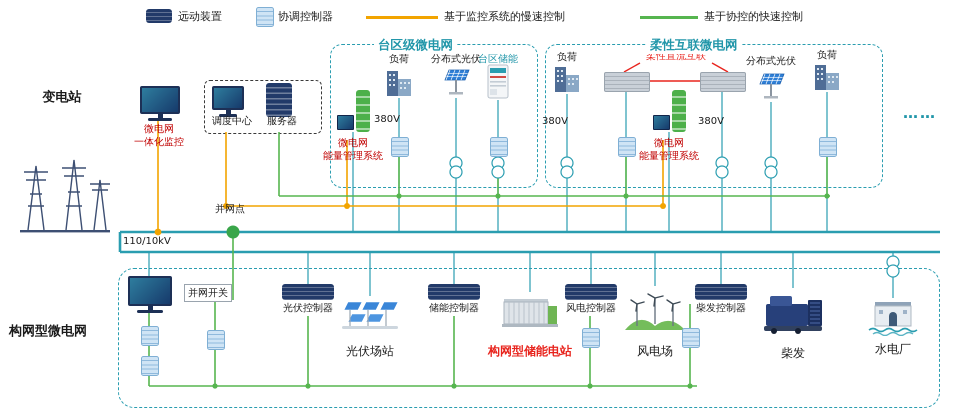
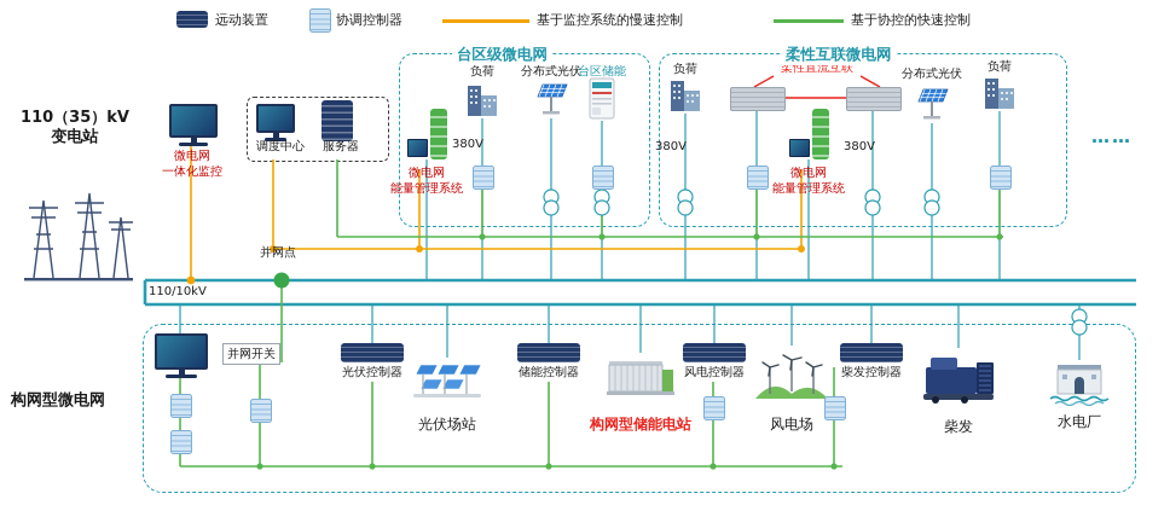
  远动装置
  协调控制器
  基于监控系统的慢速控制
  基于协控的快速控制
+ 110（35）kV
  变电站
  微电网
  一体化监控
  调度中心
  服务器
  台区级微电网
  负荷
  分布式光伏
  台区储能
  380V
  微电网
  能量管理系统
  柔性互联微电网
  负荷
  柔性直流互联
  分布式光伏
  负荷
  380V
  380V
  微电网
  能量管理系统
  ……
  110/10kV
  并网点
  构网型微电网
  并网开关
  光伏控制器
  储能控制器
  风电控制器
  柴发控制器
  光伏场站
  构网型储能电站
  风电场
  柴发
  水电厂
